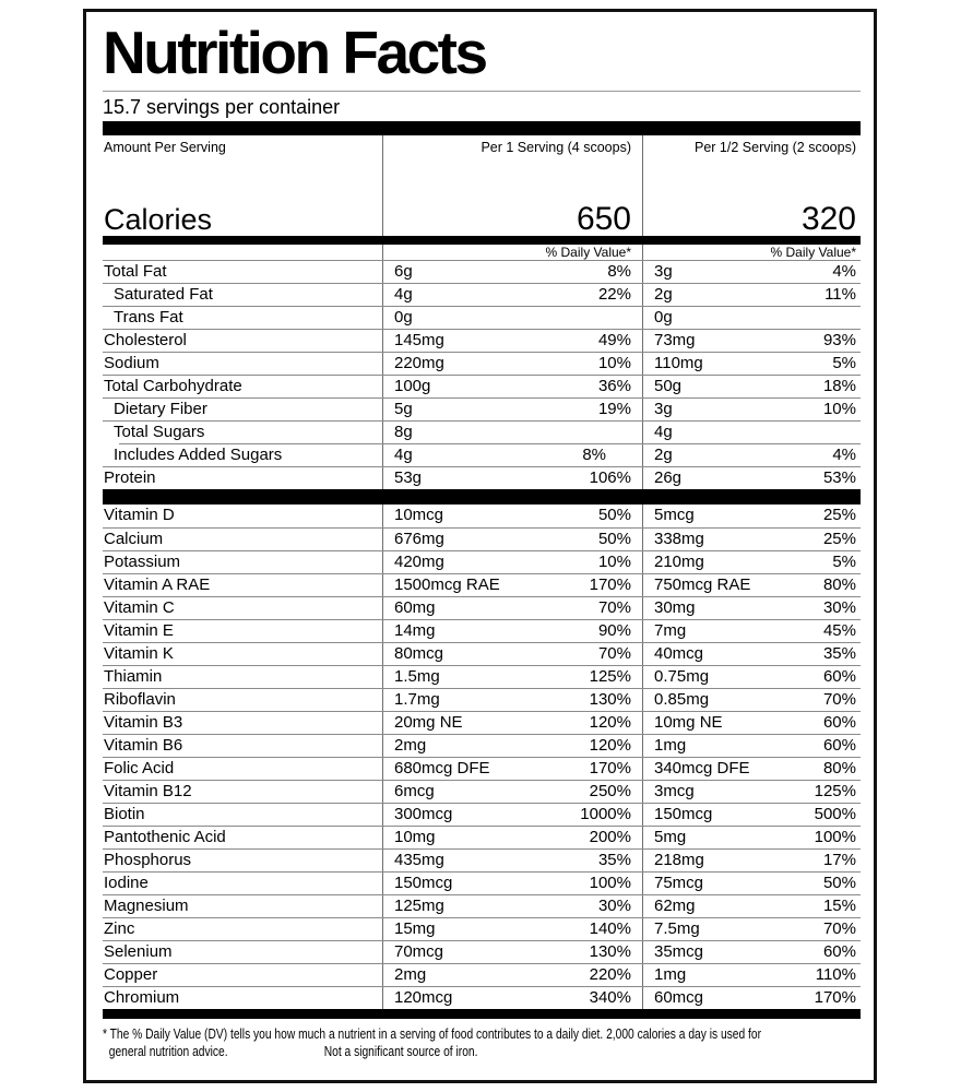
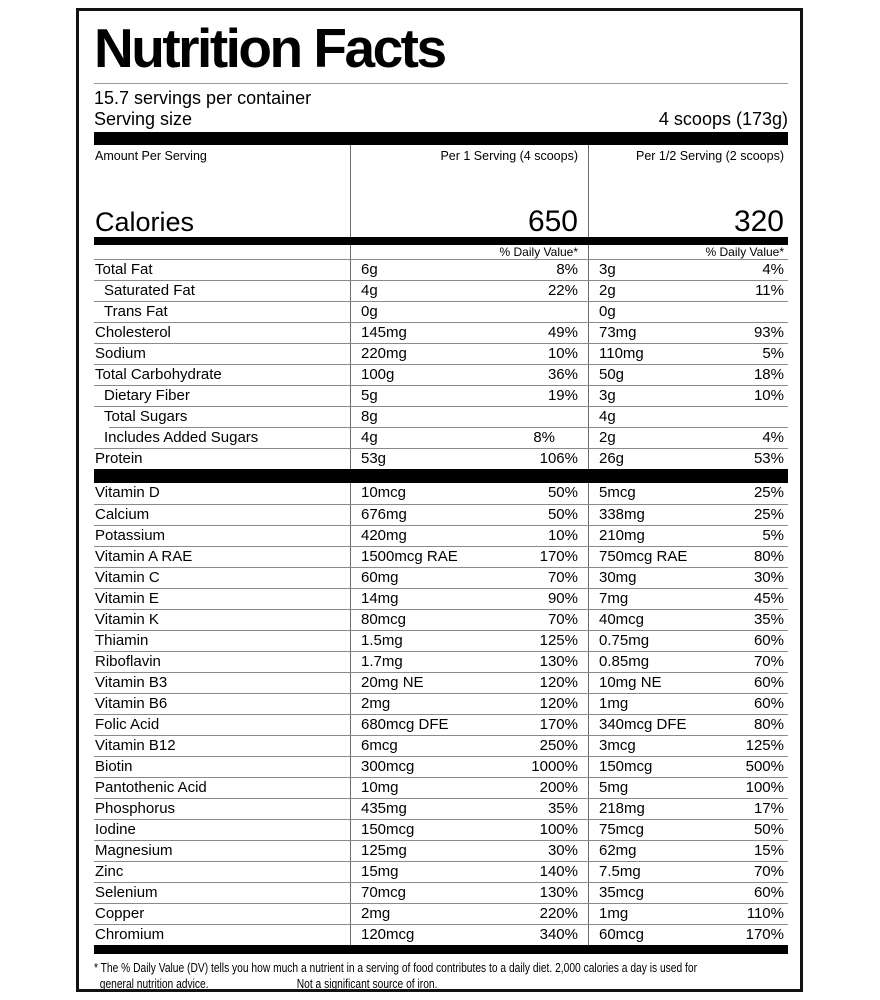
  Nutrition Facts
  15.7 servings per container
+ Serving size
+ 4 scoops (173g)
  Amount Per Serving
  Per 1 Serving (4 scoops)
  Per 1/2 Serving (2 scoops)
  Calories
  650
  320
  % Daily Value*
  % Daily Value*
  Total Fat
  6g
  8%
  3g
  4%
  Saturated Fat
  4g
  22%
  2g
  11%
  Trans Fat
  0g
  0g
  Cholesterol
  145mg
  49%
  73mg
  93%
  Sodium
  220mg
  10%
  110mg
  5%
  Total Carbohydrate
  100g
  36%
  50g
  18%
  Dietary Fiber
  5g
  19%
  3g
  10%
  Total Sugars
  8g
  4g
  Includes Added Sugars
  4g
  8%
  2g
  4%
  Protein
  53g
  106%
  26g
  53%
  Vitamin D
  10mcg
  50%
  5mcg
  25%
  Calcium
  676mg
  50%
  338mg
  25%
  Potassium
  420mg
  10%
  210mg
  5%
  Vitamin A RAE
  1500mcg RAE
  170%
  750mcg RAE
  80%
  Vitamin C
  60mg
  70%
  30mg
  30%
  Vitamin E
  14mg
  90%
  7mg
  45%
  Vitamin K
  80mcg
  70%
  40mcg
  35%
  Thiamin
  1.5mg
  125%
  0.75mg
  60%
  Riboflavin
  1.7mg
  130%
  0.85mg
  70%
  Vitamin B3
  20mg NE
  120%
  10mg NE
  60%
  Vitamin B6
  2mg
  120%
  1mg
  60%
  Folic Acid
  680mcg DFE
  170%
  340mcg DFE
  80%
  Vitamin B12
  6mcg
  250%
  3mcg
  125%
  Biotin
  300mcg
  1000%
  150mcg
  500%
  Pantothenic Acid
  10mg
  200%
  5mg
  100%
  Phosphorus
  435mg
  35%
  218mg
  17%
  Iodine
  150mcg
  100%
  75mcg
  50%
  Magnesium
  125mg
  30%
  62mg
  15%
  Zinc
  15mg
  140%
  7.5mg
  70%
  Selenium
  70mcg
  130%
  35mcg
  60%
  Copper
  2mg
  220%
  1mg
  110%
  Chromium
  120mcg
  340%
  60mcg
  170%
  * The % Daily Value (DV) tells you how much a nutrient in a serving of food contributes to a daily diet. 2,000 calories a day is used for
  general nutrition advice. Not a significant source of iron.
